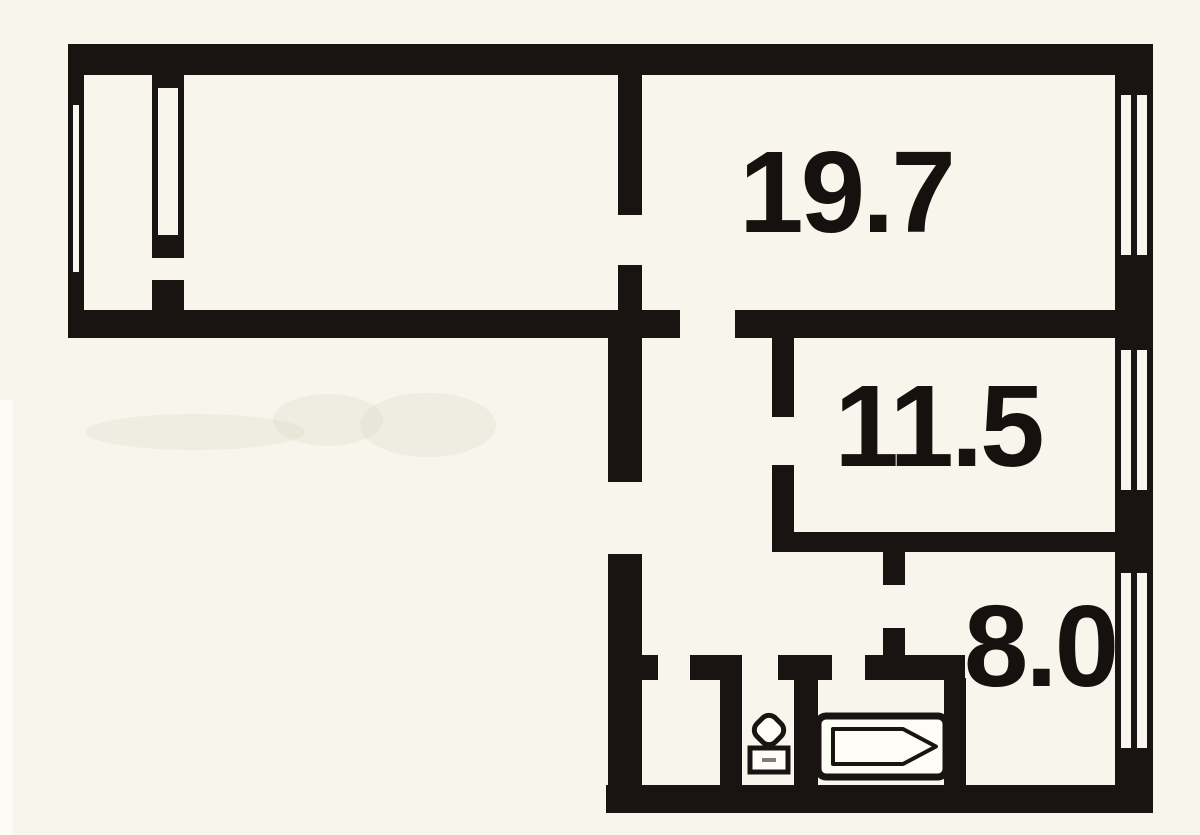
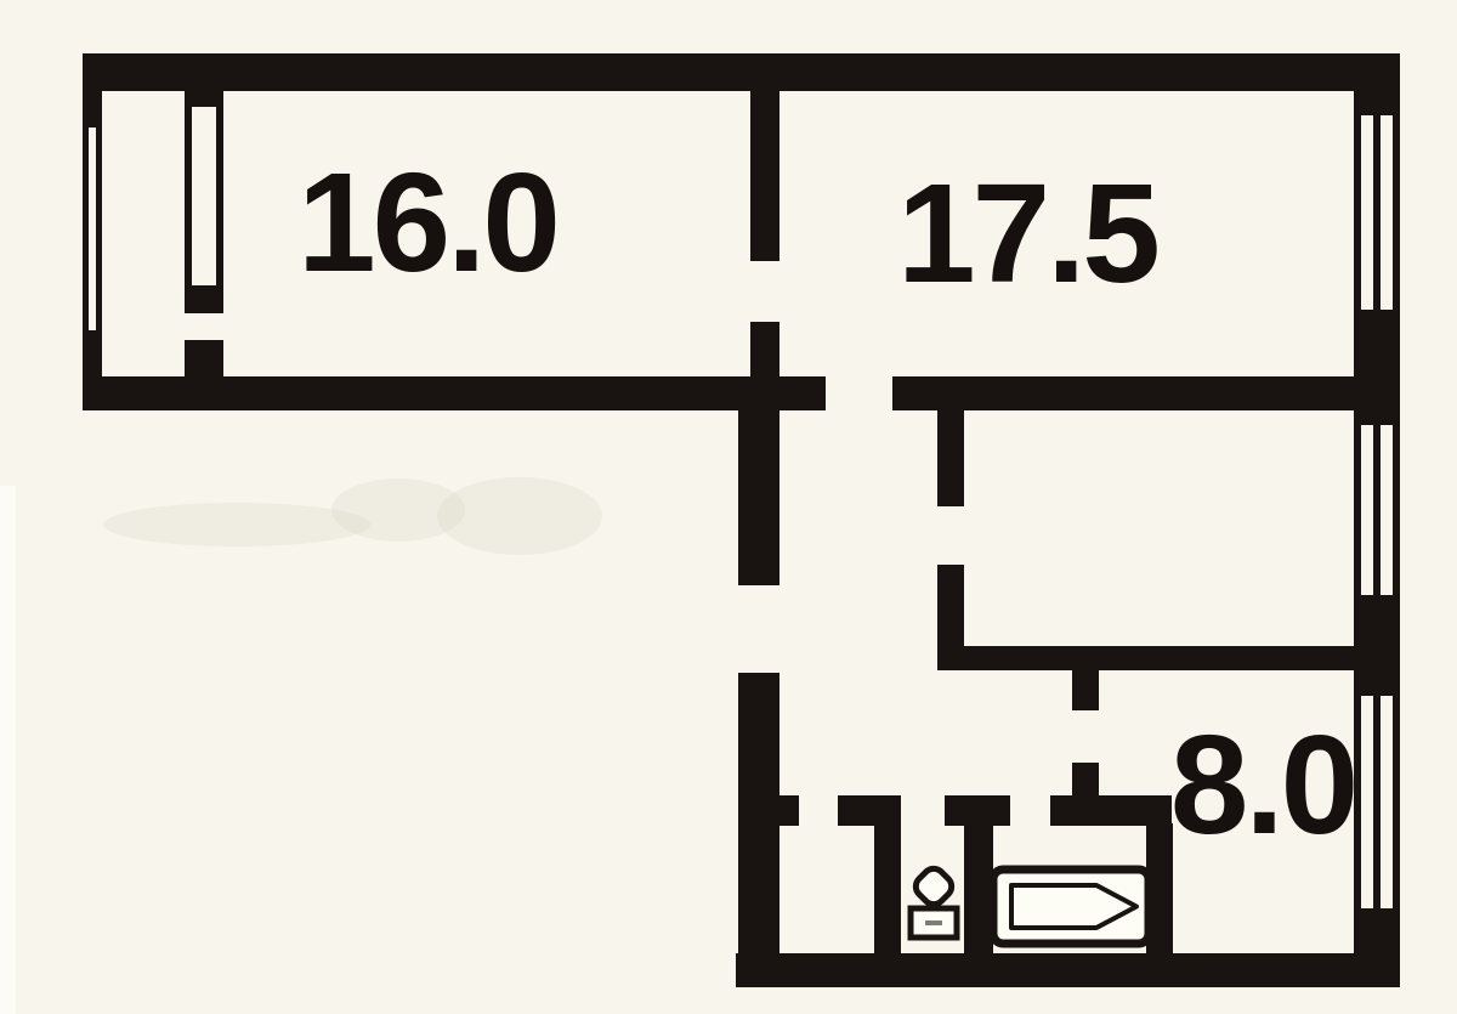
+ 16.0
- 19.7
+ 17.5
- 11.5
  8.0
